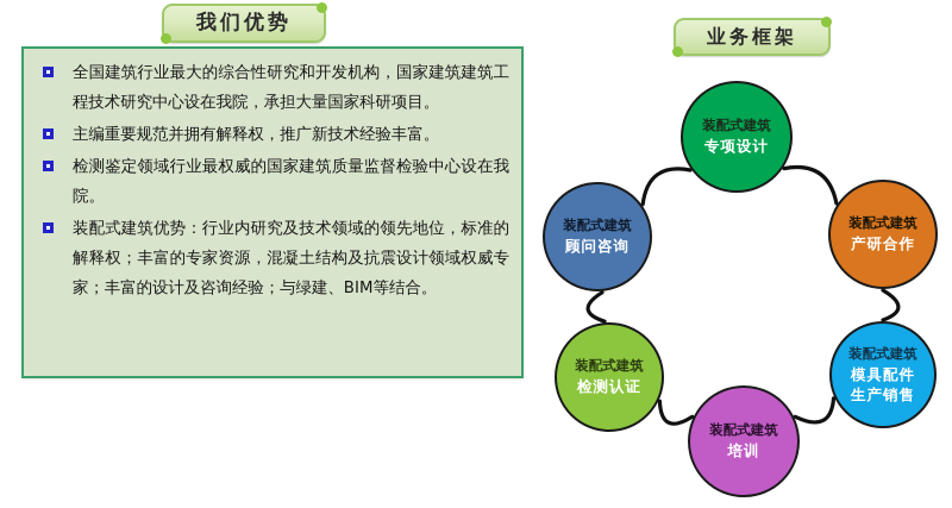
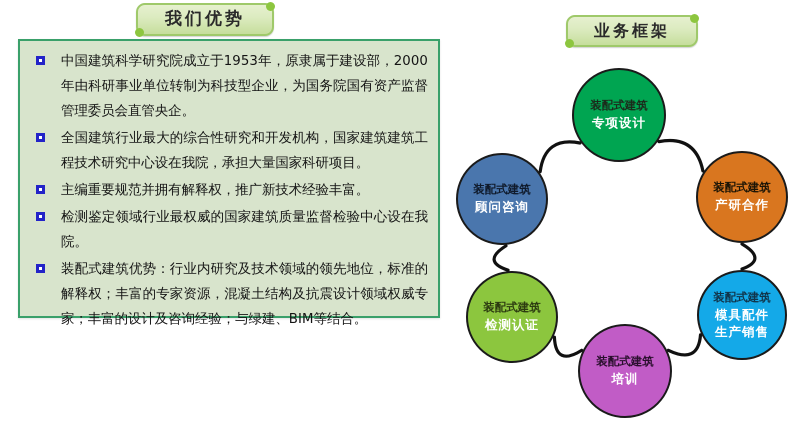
  我们优势
+ 中国建筑科学研究院成立于1953年，原隶属于建设部，2000年由科研事业单位转制为科技型企业，为国务院国有资产监督管理委员会直管央企。
  全国建筑行业最大的综合性研究和开发机构，国家建筑建筑工程技术研究中心设在我院，承担大量国家科研项目。
  主编重要规范并拥有解释权，推广新技术经验丰富。
  检测鉴定领域行业最权威的国家建筑质量监督检验中心设在我院。
  装配式建筑优势：行业内研究及技术领域的领先地位，标准的解释权；丰富的专家资源，混凝土结构及抗震设计领域权威专家；丰富的设计及咨询经验；与绿建、BIM等结合。
  业务框架
  装配式建筑
  专项设计
  装配式建筑
  产研合作
  装配式建筑
  模具配件
  生产销售
  装配式建筑
  培训
  装配式建筑
  检测认证
  装配式建筑
  顾问咨询
